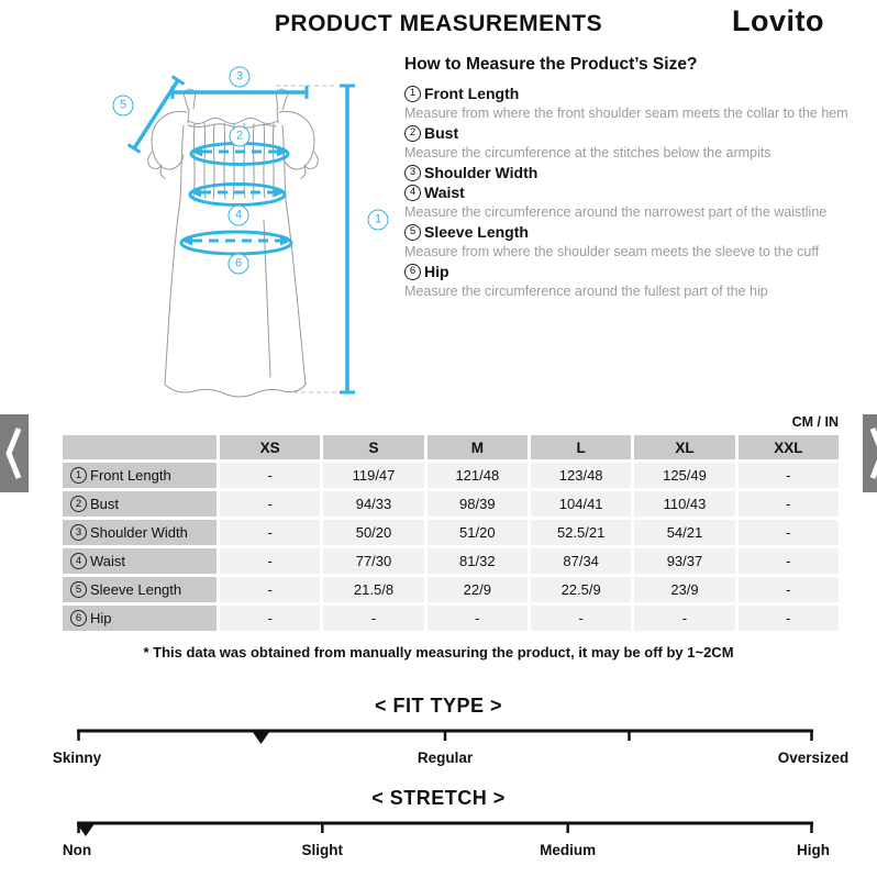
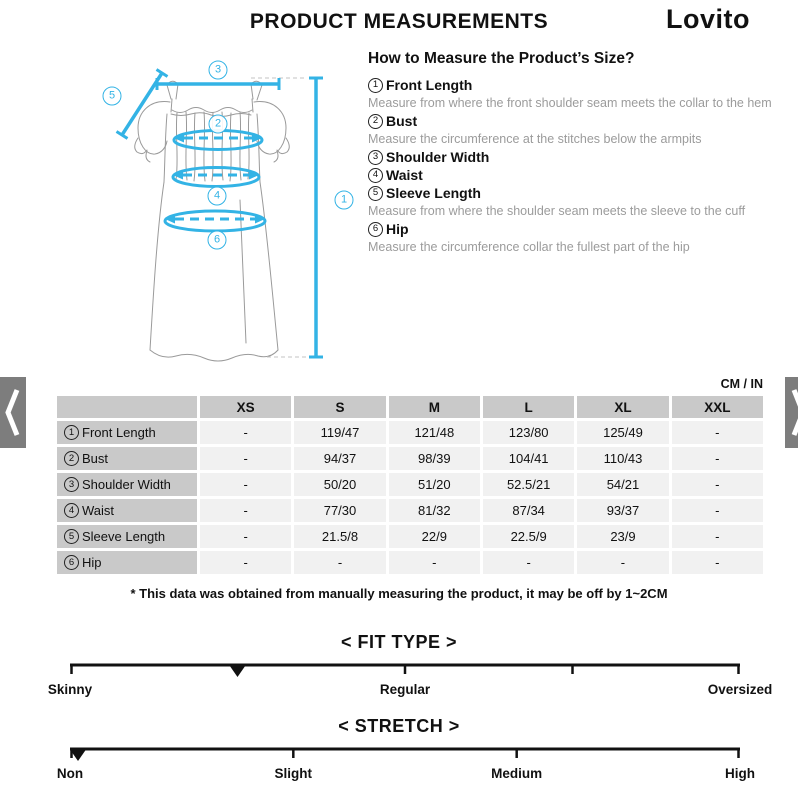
  PRODUCT MEASUREMENTS
  Lovito
  1
  2
  3
  4
  5
  6
  How to Measure the Product’s Size?
  1
  Front Length
  Measure from where the front shoulder seam meets the collar to the hem
  2
  Bust
  Measure the circumference at the stitches below the armpits
  3
  Shoulder Width
  4
  Waist
- Measure the circumference around the narrowest part of the waistline
  5
  Sleeve Length
  Measure from where the shoulder seam meets the sleeve to the cuff
  6
  Hip
- Measure the circumference around the fullest part of the hip
+ Measure the circumference collar the fullest part of the hip
  CM / IN
  	XS	S	M	L	XL	XXL
- 1 Front Length	-	119/47	121/48	123/48	125/49	-
+ 1 Front Length	-	119/47	121/48	123/80	125/49	-
- 2 Bust	-	94/33	98/39	104/41	110/43	-
+ 2 Bust	-	94/37	98/39	104/41	110/43	-
  3 Shoulder Width	-	50/20	51/20	52.5/21	54/21	-
  4 Waist	-	77/30	81/32	87/34	93/37	-
  5 Sleeve Length	-	21.5/8	22/9	22.5/9	23/9	-
  6 Hip	-	-	-	-	-	-
  * This data was obtained from manually measuring the product, it may be off by 1~2CM
  < FIT TYPE >
  Skinny
  Regular
  Oversized
  < STRETCH >
  Non
  Slight
  Medium
  High
